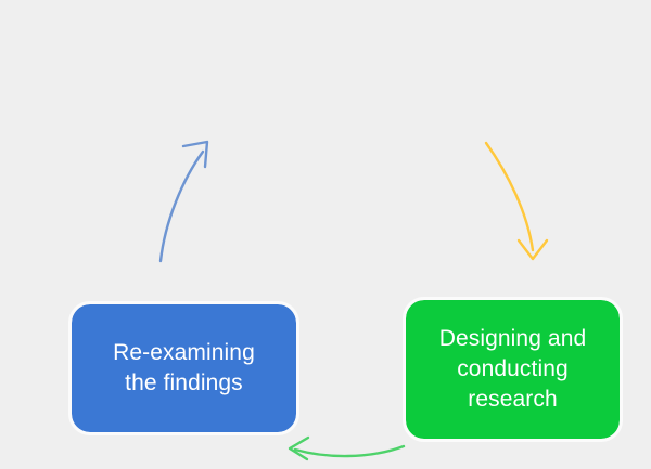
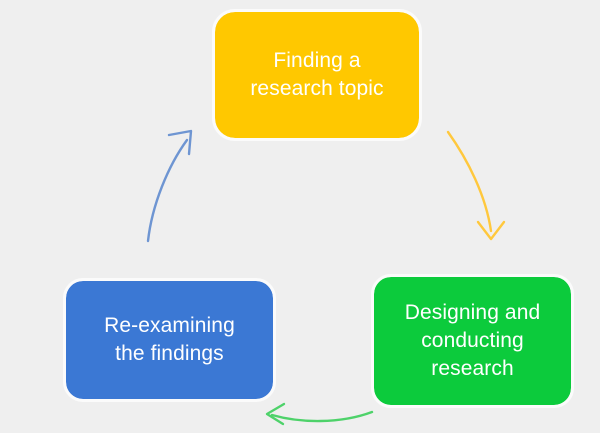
+ Finding a
+ research topic
  Designing and
  conducting
  research
  Re-examining
  the findings
